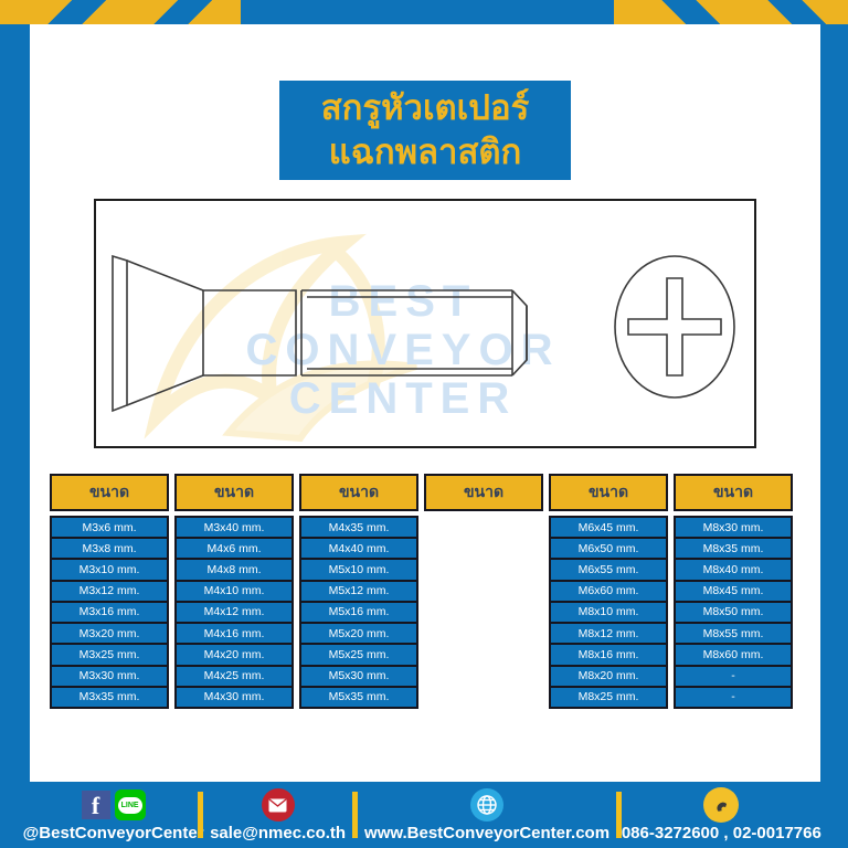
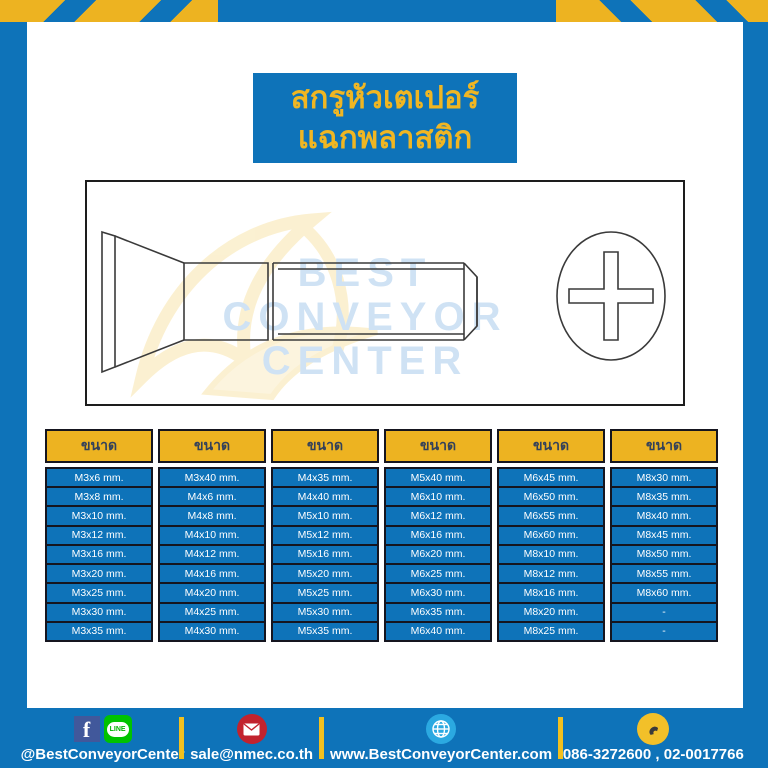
  สกรูหัวเตเปอร์
  แฉกพลาสติก
  BEST
  CONVEYOR
  CENTER
  ขนาด
  M3x6 mm.
  M3x8 mm.
  M3x10 mm.
  M3x12 mm.
  M3x16 mm.
  M3x20 mm.
  M3x25 mm.
  M3x30 mm.
  M3x35 mm.
  ขนาด
  M3x40 mm.
  M4x6 mm.
  M4x8 mm.
  M4x10 mm.
  M4x12 mm.
  M4x16 mm.
  M4x20 mm.
  M4x25 mm.
  M4x30 mm.
  ขนาด
  M4x35 mm.
  M4x40 mm.
  M5x10 mm.
  M5x12 mm.
  M5x16 mm.
  M5x20 mm.
  M5x25 mm.
  M5x30 mm.
  M5x35 mm.
  ขนาด
+ M5x40 mm.
+ M6x10 mm.
+ M6x12 mm.
+ M6x16 mm.
+ M6x20 mm.
+ M6x25 mm.
+ M6x30 mm.
+ M6x35 mm.
+ M6x40 mm.
  ขนาด
  M6x45 mm.
  M6x50 mm.
  M6x55 mm.
  M6x60 mm.
  M8x10 mm.
  M8x12 mm.
  M8x16 mm.
  M8x20 mm.
  M8x25 mm.
  ขนาด
  M8x30 mm.
  M8x35 mm.
  M8x40 mm.
  M8x45 mm.
  M8x50 mm.
  M8x55 mm.
  M8x60 mm.
  -
  -
  f
  @BestConveyorCente
  sale@nmec.co.th
  www.BestConveyorCenter.com
  086-3272600 , 02-0017766
